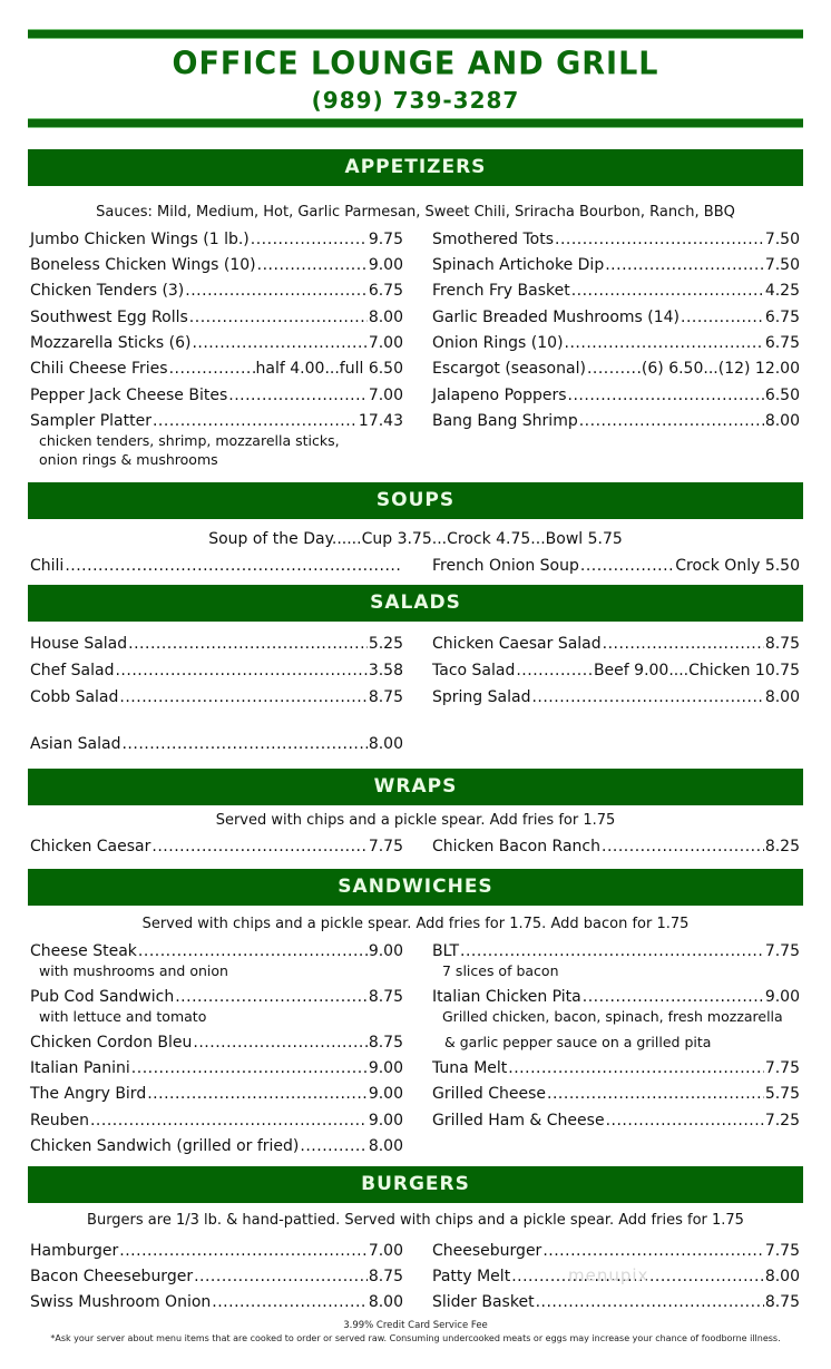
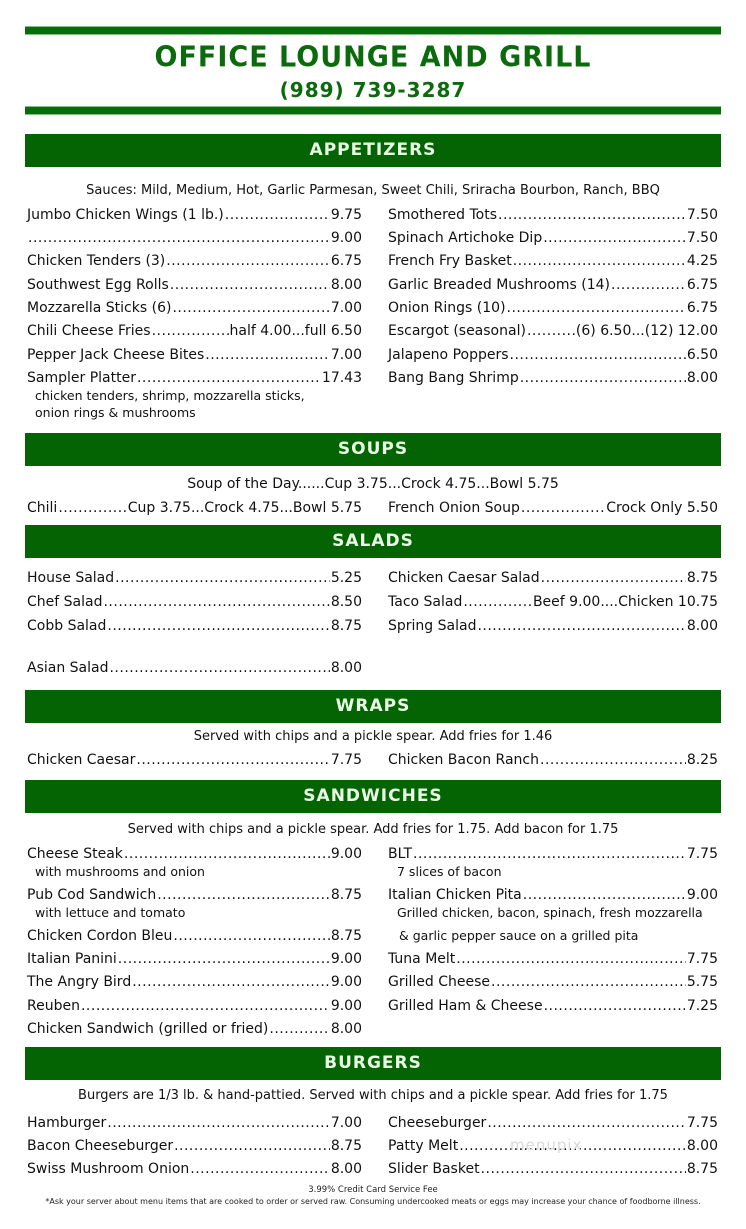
  OFFICE LOUNGE AND GRILL
  (989) 739-3287
  APPETIZERS
  Sauces: Mild, Medium, Hot, Garlic Parmesan, Sweet Chili, Sriracha Bourbon, Ranch, BBQ
  Jumbo Chicken Wings (1 lb.)
  9.75
- Boneless Chicken Wings (10)
  9.00
  Chicken Tenders (3)
  6.75
  Southwest Egg Rolls
  8.00
  Mozzarella Sticks (6)
  7.00
  Chili Cheese Fries
  half 4.00...full 6.50
  Pepper Jack Cheese Bites
  7.00
  Sampler Platter
  17.43
  chicken tenders, shrimp, mozzarella sticks,
  onion rings & mushrooms
  Smothered Tots
  7.50
  Spinach Artichoke Dip
  7.50
  French Fry Basket
  4.25
  Garlic Breaded Mushrooms (14)
  6.75
  Onion Rings (10)
  6.75
  Escargot (seasonal)
  (6) 6.50...(12) 12.00
  Jalapeno Poppers
  6.50
  Bang Bang Shrimp
  8.00
  SOUPS
  Soup of the Day......Cup 3.75...Crock 4.75...Bowl 5.75
  Chili
+ Cup 3.75...Crock 4.75...Bowl 5.75
  French Onion Soup
  Crock Only 5.50
  SALADS
  House Salad
  5.25
  Chef Salad
- 3.58
+ 8.50
  Cobb Salad
  8.75
  Asian Salad
  8.00
  Chicken Caesar Salad
  8.75
  Taco Salad
  Beef 9.00....Chicken 10.75
  Spring Salad
  8.00
  WRAPS
- Served with chips and a pickle spear. Add fries for 1.75
+ Served with chips and a pickle spear. Add fries for 1.46
  Chicken Caesar
  7.75
  Chicken Bacon Ranch
  8.25
  SANDWICHES
  Served with chips and a pickle spear. Add fries for 1.75. Add bacon for 1.75
  Cheese Steak
  9.00
  with mushrooms and onion
  Pub Cod Sandwich
  8.75
  with lettuce and tomato
  Chicken Cordon Bleu
  8.75
  Italian Panini
  9.00
  The Angry Bird
  9.00
  Reuben
  9.00
  Chicken Sandwich (grilled or fried)
  8.00
  BLT
  7.75
  7 slices of bacon
  Italian Chicken Pita
  9.00
  Grilled chicken, bacon, spinach, fresh mozzarella
  & garlic pepper sauce on a grilled pita
  Tuna Melt
  7.75
  Grilled Cheese
  5.75
  Grilled Ham & Cheese
  7.25
  BURGERS
  Burgers are 1/3 lb. & hand-pattied. Served with chips and a pickle spear. Add fries for 1.75
  Hamburger
  7.00
  Bacon Cheeseburger
  8.75
  Swiss Mushroom Onion
  8.00
  Cheeseburger
  7.75
  Patty Melt
  8.00
  Slider Basket
  8.75
  menupix
  3.99% Credit Card Service Fee
  *Ask your server about menu items that are cooked to order or served raw. Consuming undercooked meats or eggs may increase your chance of foodborne illness.
